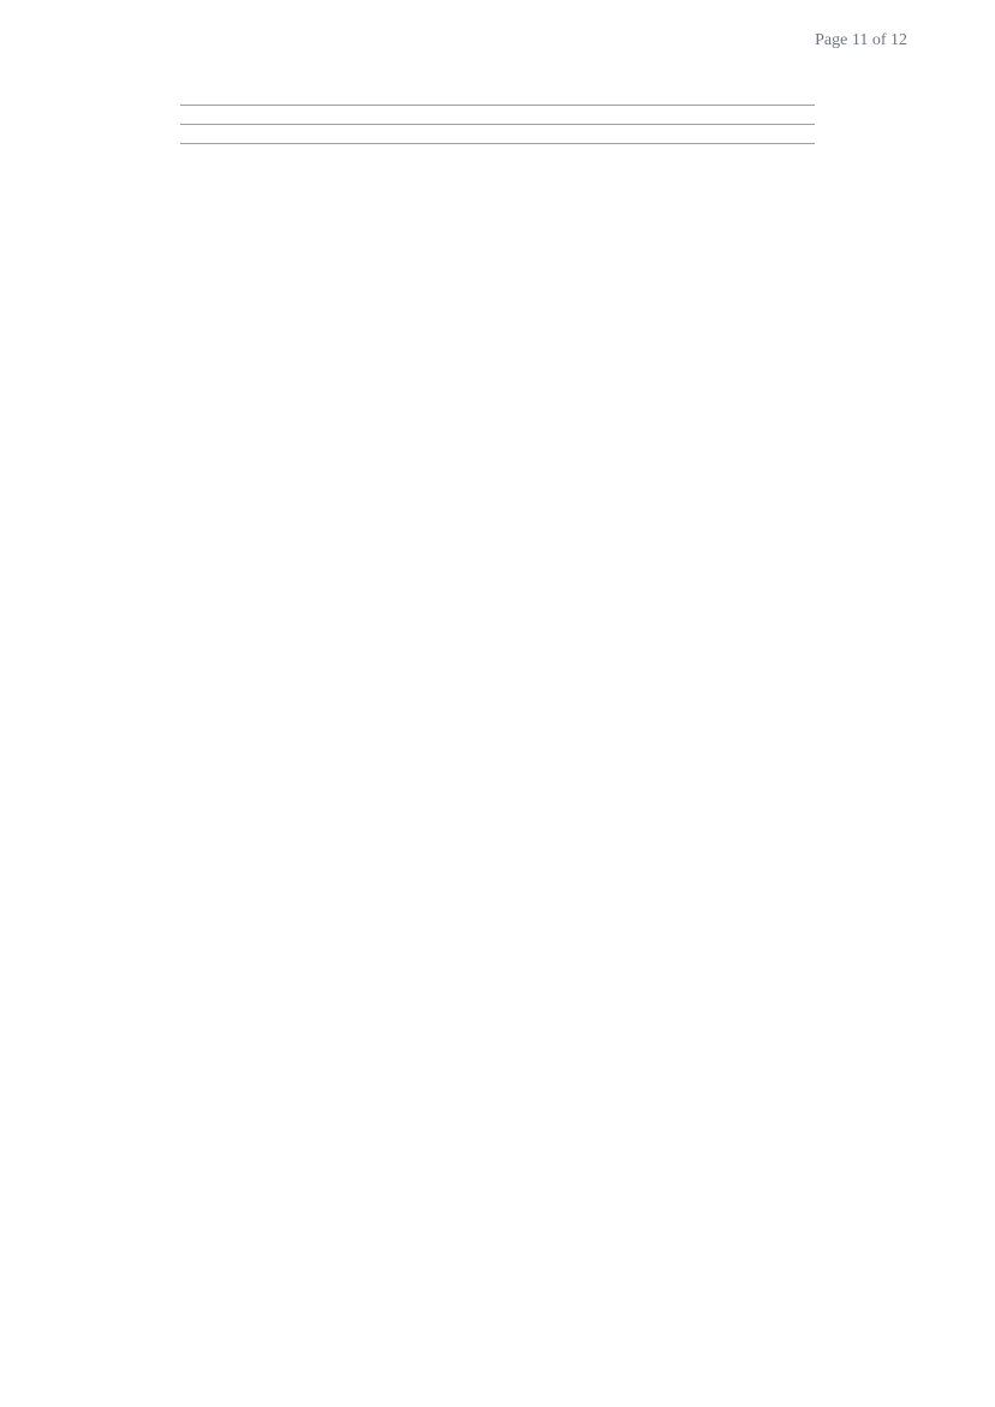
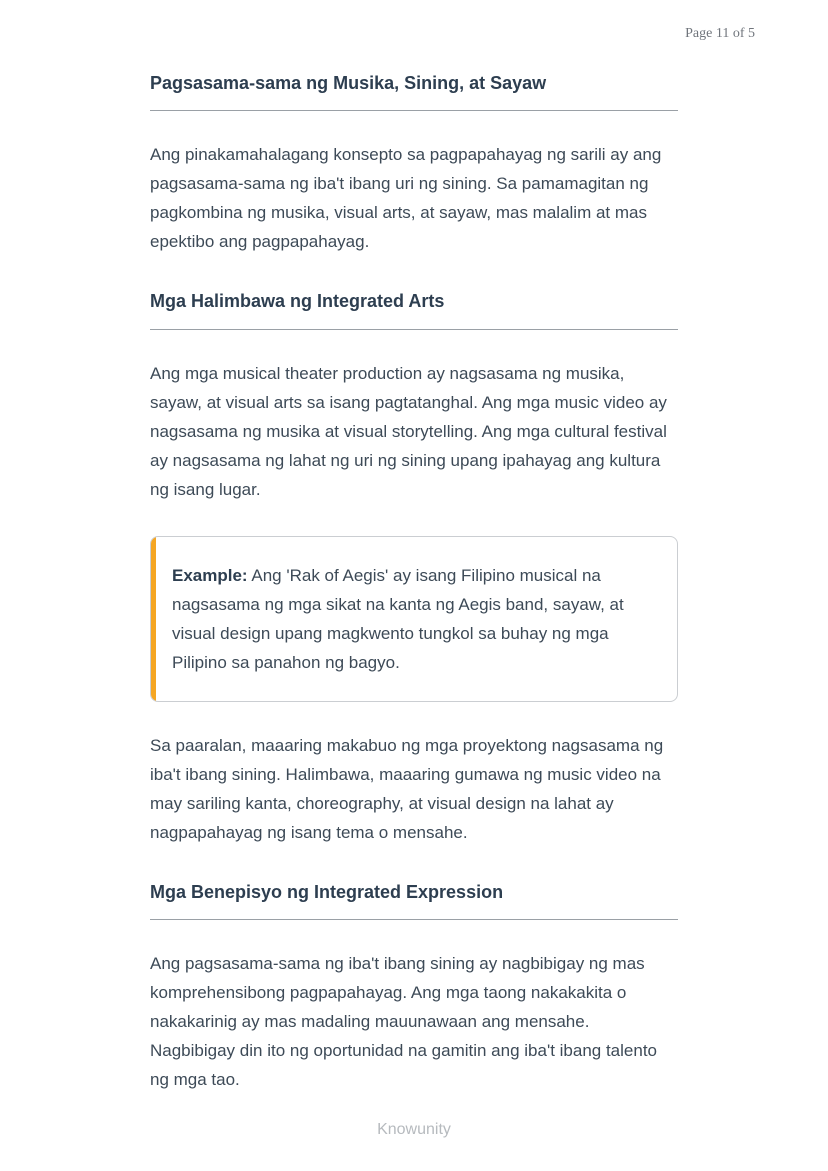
- Page 11 of 12
+ Page 11 of 5
+ Pagsasama-sama ng Musika, Sining, at Sayaw
+ Ang pinakamahalagang konsepto sa pagpapahayag ng sarili ay ang pagsasama-sama ng iba't ibang uri ng sining. Sa pamamagitan ng pagkombina ng musika, visual arts, at sayaw, mas malalim at mas epektibo ang pagpapahayag.
+ Mga Halimbawa ng Integrated Arts
+ Ang mga musical theater production ay nagsasama ng musika, sayaw, at visual arts sa isang pagtatanghal. Ang mga music video ay nagsasama ng musika at visual storytelling. Ang mga cultural festival ay nagsasama ng lahat ng uri ng sining upang ipahayag ang kultura ng isang lugar.
+ Example: Ang 'Rak of Aegis' ay isang Filipino musical na nagsasama ng mga sikat na kanta ng Aegis band, sayaw, at visual design upang magkwento tungkol sa buhay ng mga Pilipino sa panahon ng bagyo.
+ Sa paaralan, maaaring makabuo ng mga proyektong nagsasama ng iba't ibang sining. Halimbawa, maaaring gumawa ng music video na may sariling kanta, choreography, at visual design na lahat ay nagpapahayag ng isang tema o mensahe.
+ Mga Benepisyo ng Integrated Expression
+ Ang pagsasama-sama ng iba't ibang sining ay nagbibigay ng mas komprehensibong pagpapahayag. Ang mga taong nakakakita o nakakarinig ay mas madaling mauunawaan ang mensahe. Nagbibigay din ito ng oportunidad na gamitin ang iba't ibang talento ng mga tao.
+ Knowunity
